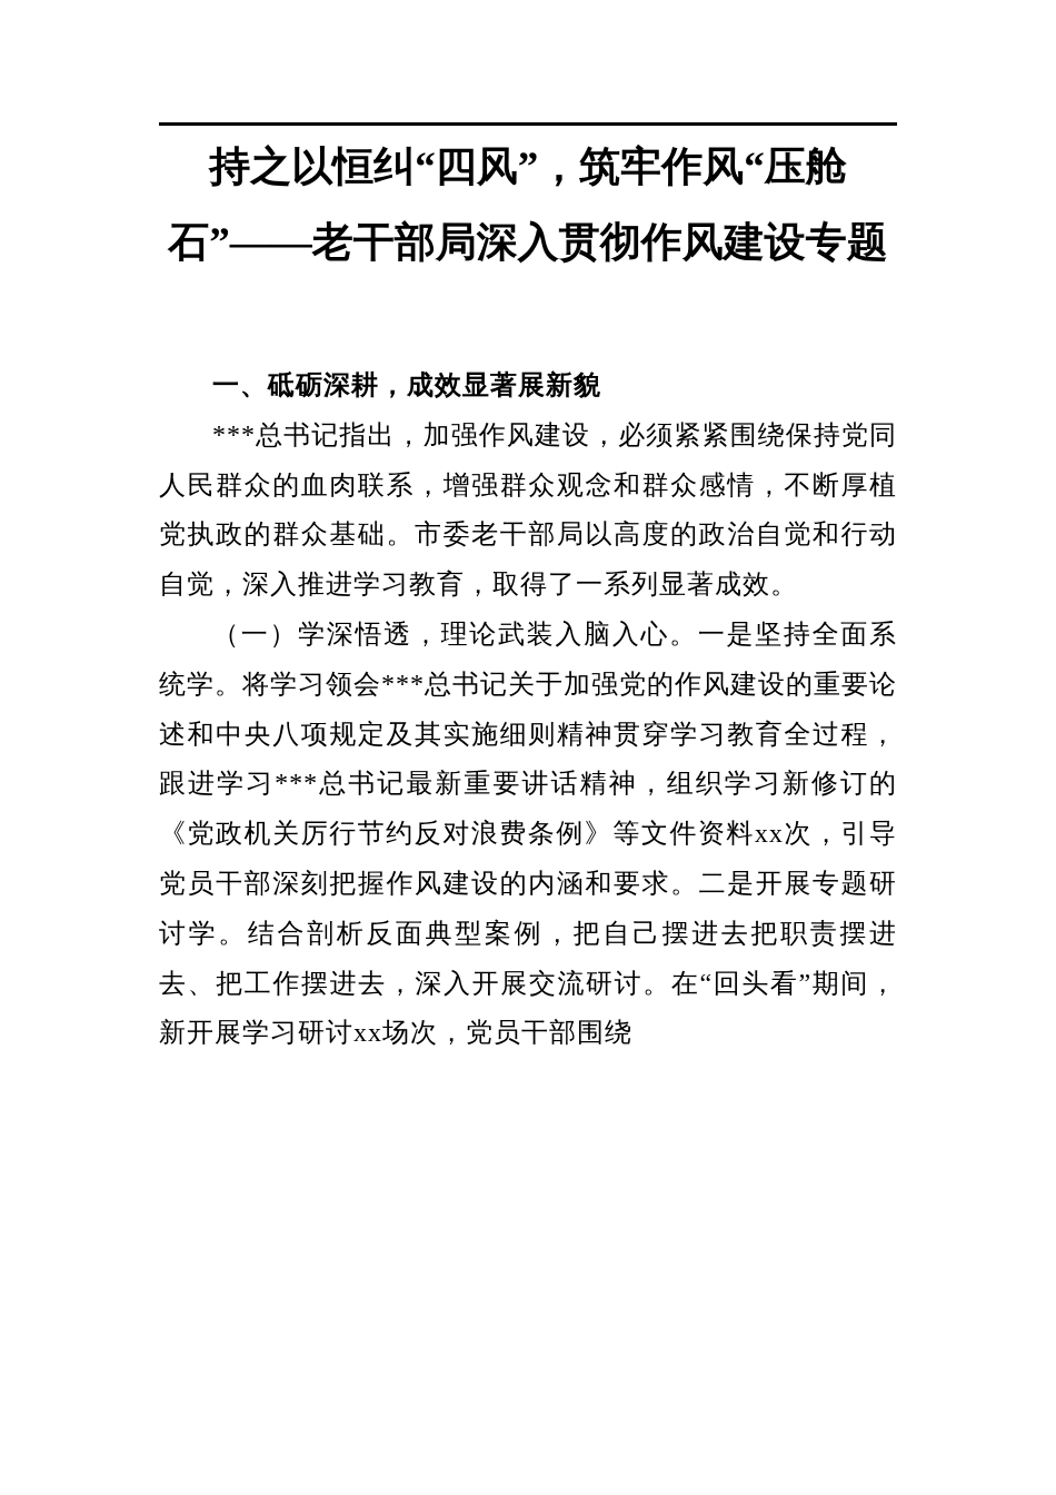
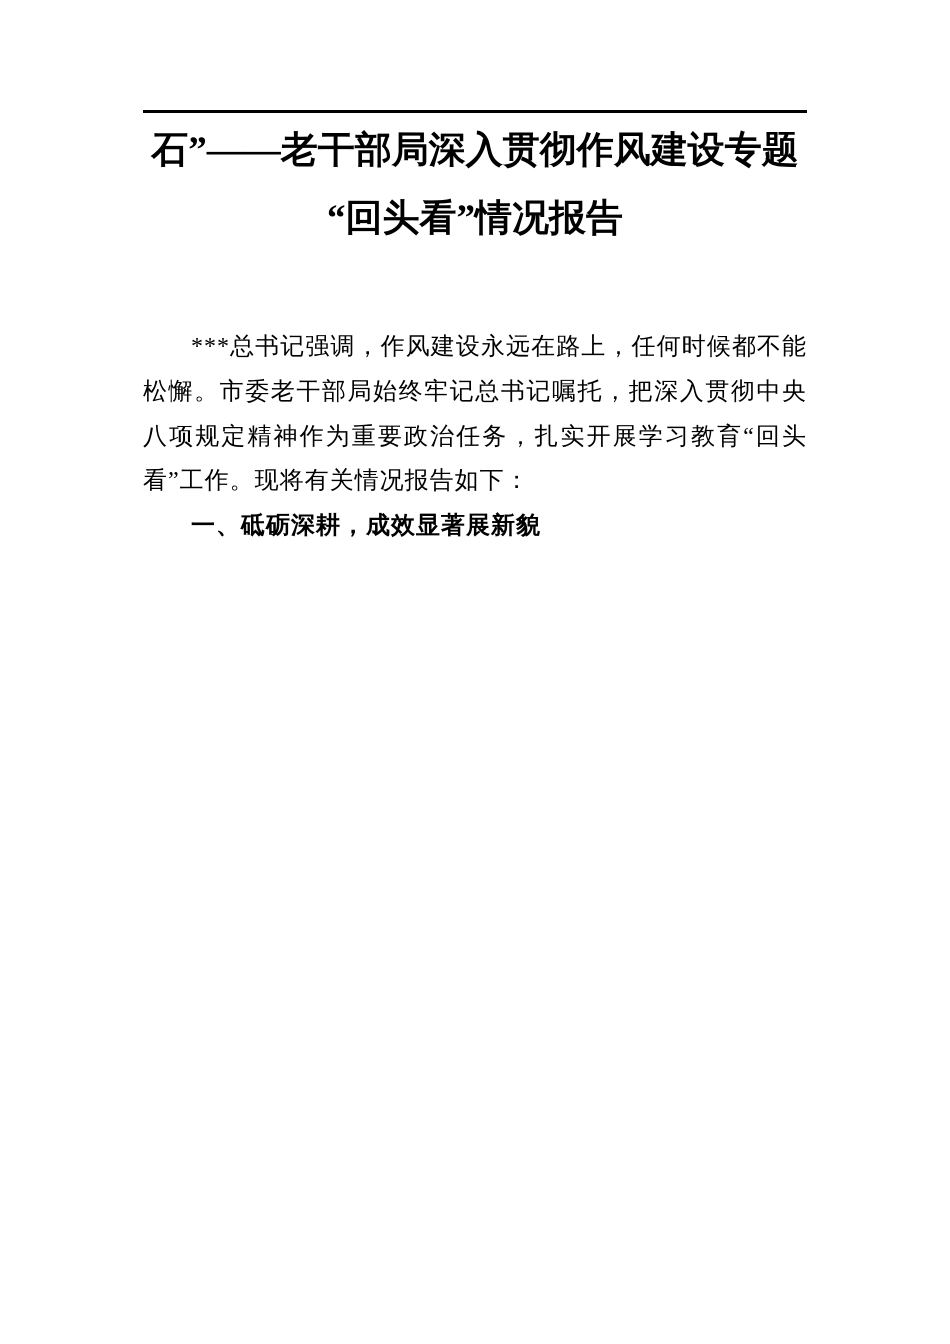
- 持之以恒纠“四风”，筑牢作风“压舱
  石”——老干部局深入贯彻作风建设专题
+ “回头看”情况报告
+ ***总书记强调，作风建设永远在路上，任何时候都不能松懈。市委老干部局始终牢记总书记嘱托，把深入贯彻中央八项规定精神作为重要政治任务，扎实开展学习教育“回头看”工作。现将有关情况报告如下：
  一、砥砺深耕，成效显著展新貌
- ***总书记指出，加强作风建设，必须紧紧围绕保持党同人民群众的血肉联系，增强群众观念和群众感情，不断厚植党执政的群众基础。市委老干部局以高度的政治自觉和行动自觉，深入推进学习教育，取得了一系列显著成效。
- （一）学深悟透，理论武装入脑入心。一是坚持全面系统学。将学习领会***总书记关于加强党的作风建设的重要论述和中央八项规定及其实施细则精神贯穿学习教育全过程，跟进学习***总书记最新重要讲话精神，组织学习新修订的《党政机关厉行节约反对浪费条例》等文件资料xx次，引导党员干部深刻把握作风建设的内涵和要求。二是开展专题研讨学。结合剖析反面典型案例，把自己摆进去把职责摆进去、把工作摆进去，深入开展交流研讨。在“回头看”期间，新开展学习研讨xx场次，党员干部围绕
